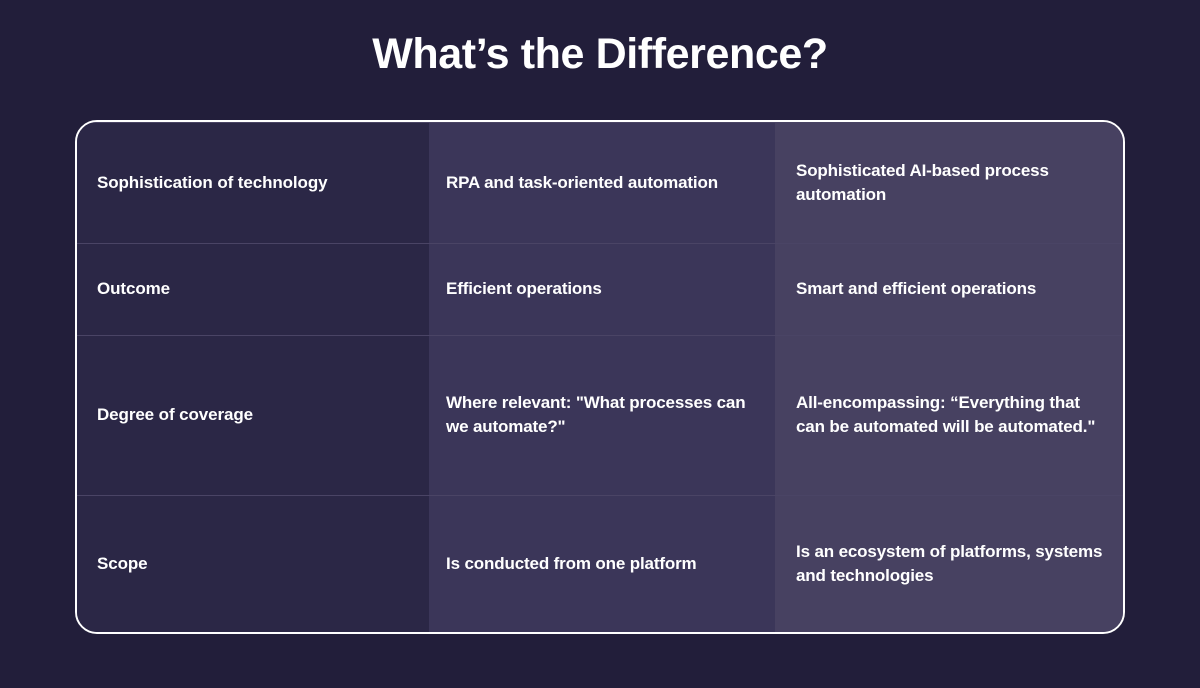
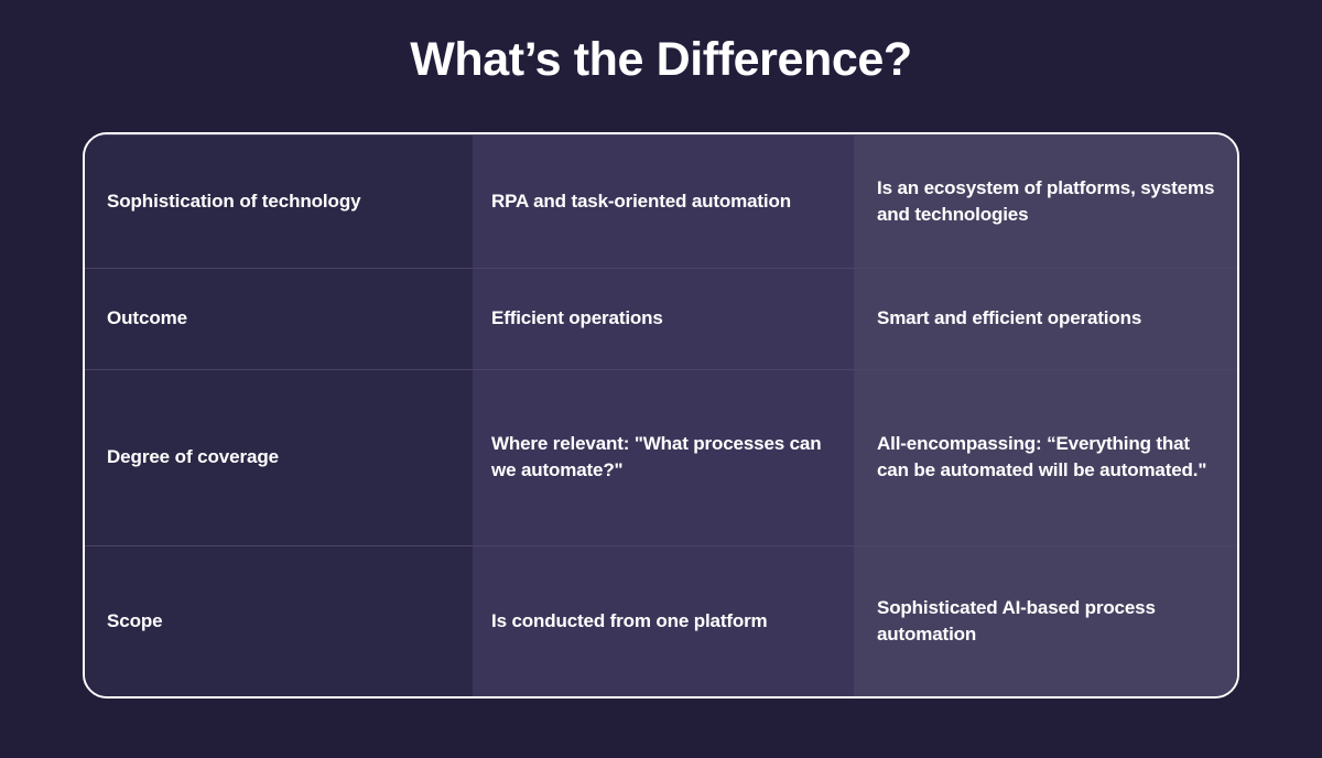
  What’s the Difference?
- Sophistication of technology	RPA and task-oriented automation	Sophisticated AI-based process automation
+ Sophistication of technology	RPA and task-oriented automation	Is an ecosystem of platforms, systems and technologies
  Outcome	Efficient operations	Smart and efficient operations
  Degree of coverage	Where relevant: "What processes can we automate?"	All-encompassing: “Everything that can be automated will be automated."
- Scope	Is conducted from one platform	Is an ecosystem of platforms, systems and technologies
+ Scope	Is conducted from one platform	Sophisticated AI-based process automation
